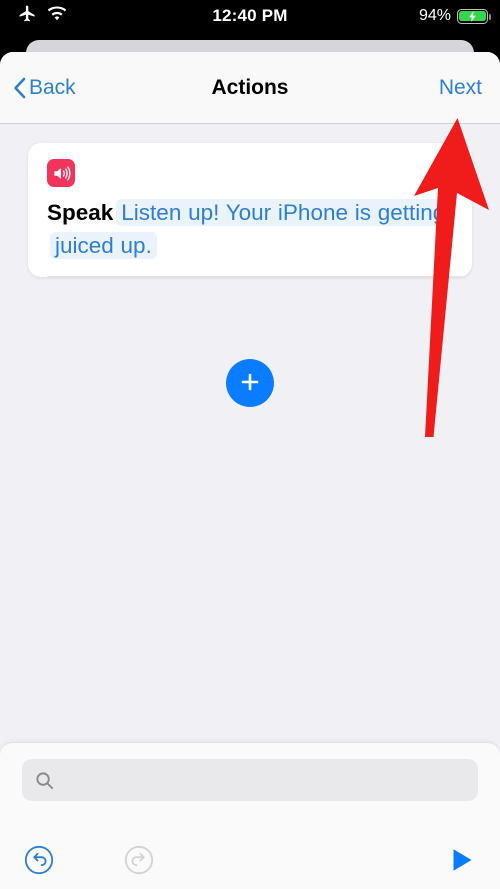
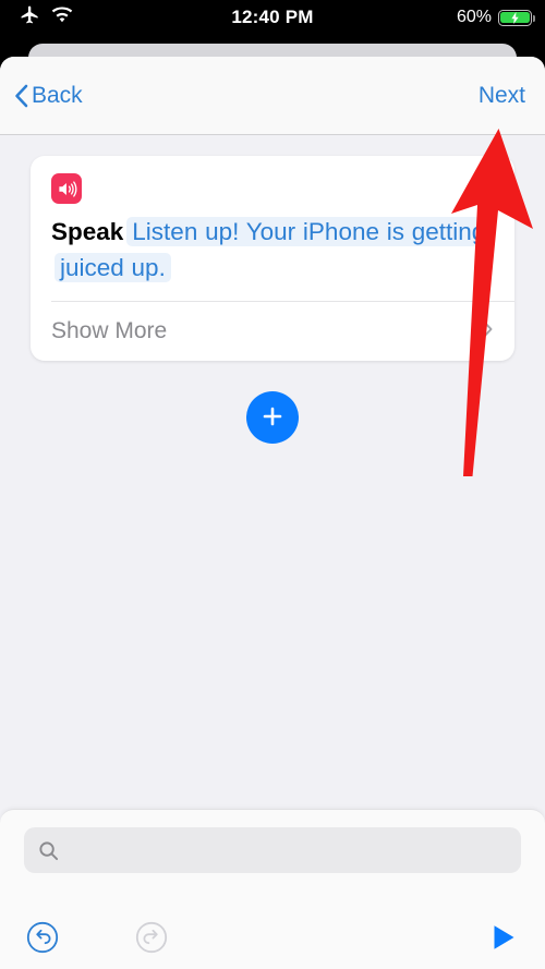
  12:40 PM
- 94%
+ 60%
  Back
- Actions
  Next
  Speak Listen up! Your iPhone is gettin juiced up.
+ Show More
